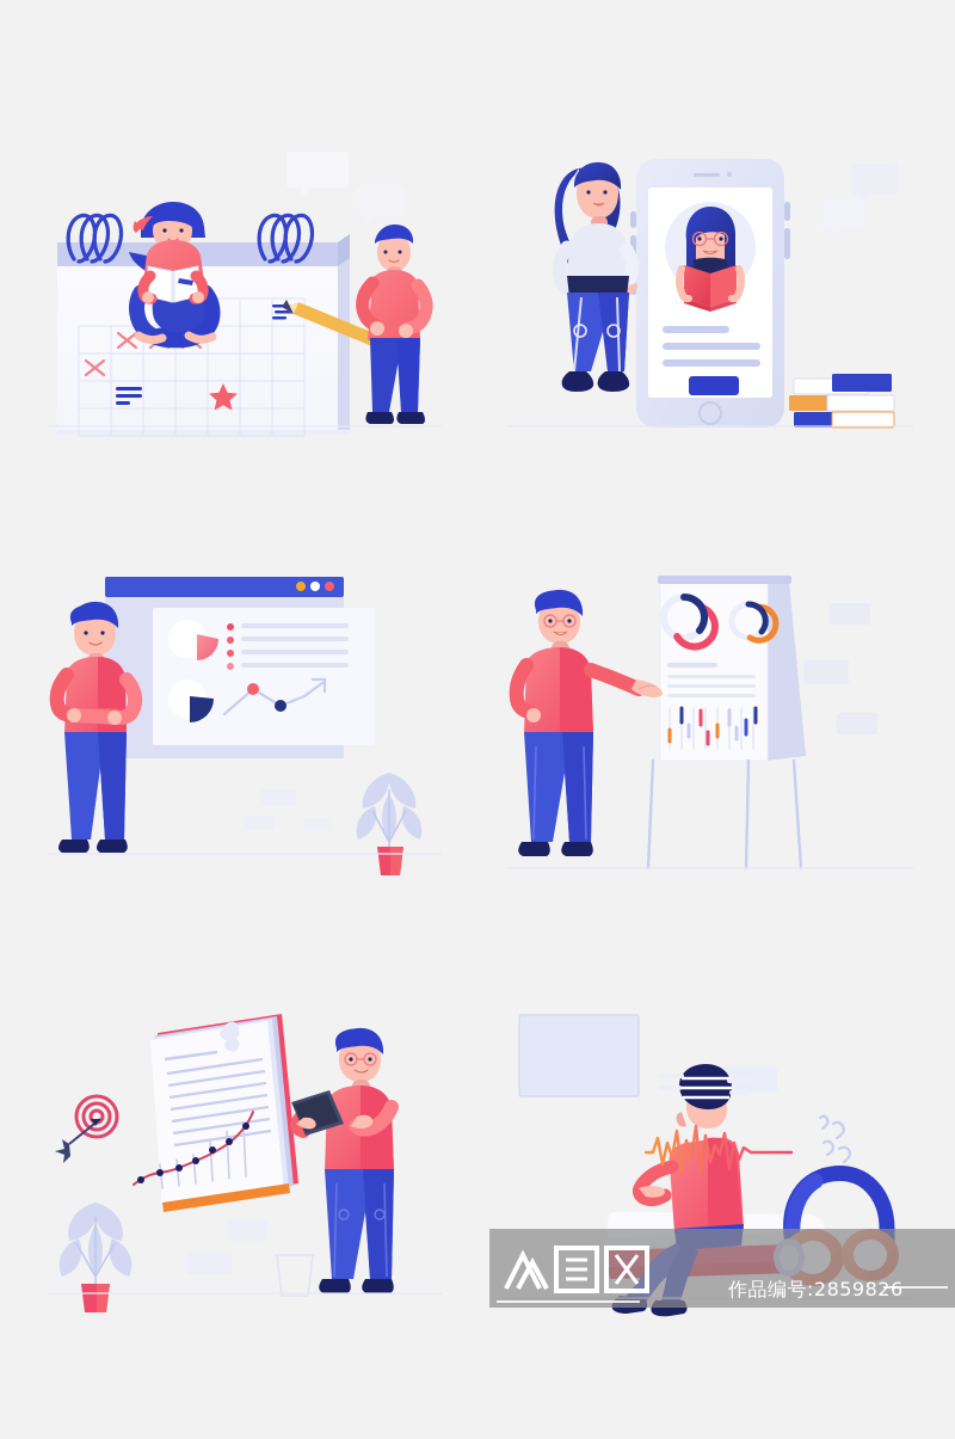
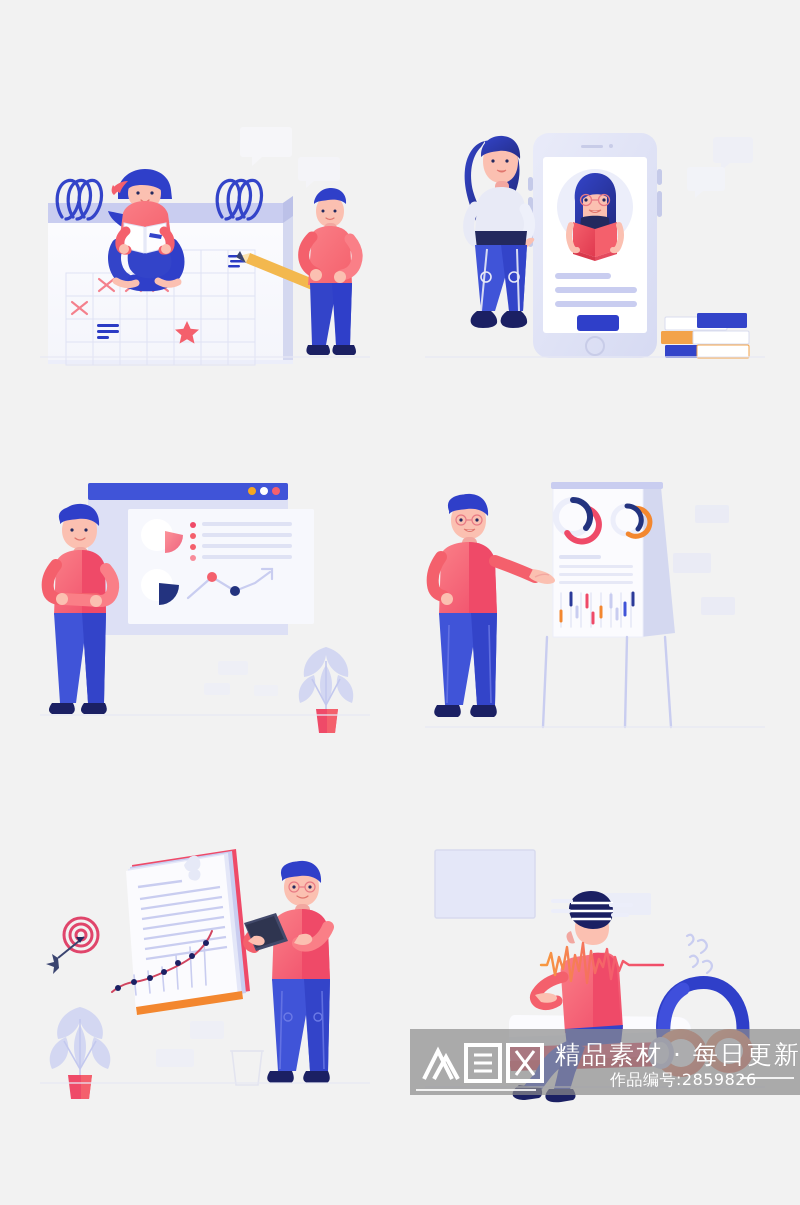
+ 精品素材 · 每日更新
  作品编号:2859826
